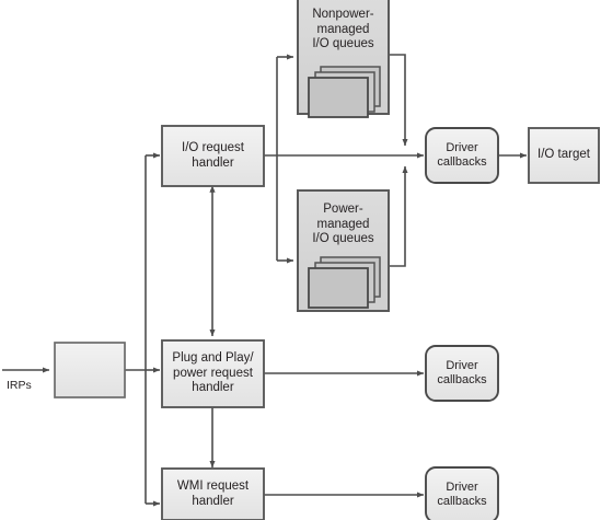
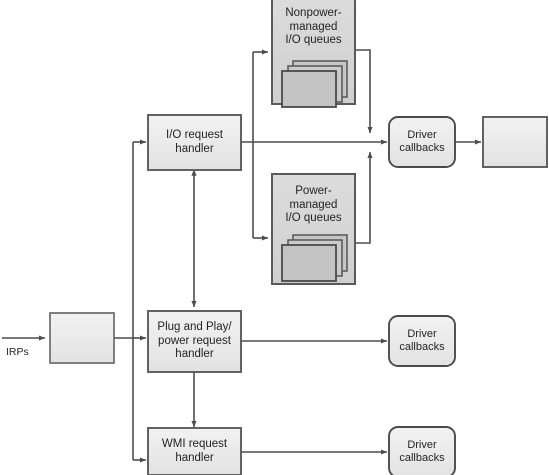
  IRPs
  I/O request
  handler
  Plug and Play/
  power request
  handler
  WMI request
  handler
  Nonpower-
  managed
  I/O queues
  Power-
  managed
  I/O queues
  Driver
  callbacks
  Driver
  callbacks
  Driver
  callbacks
- I/O target
